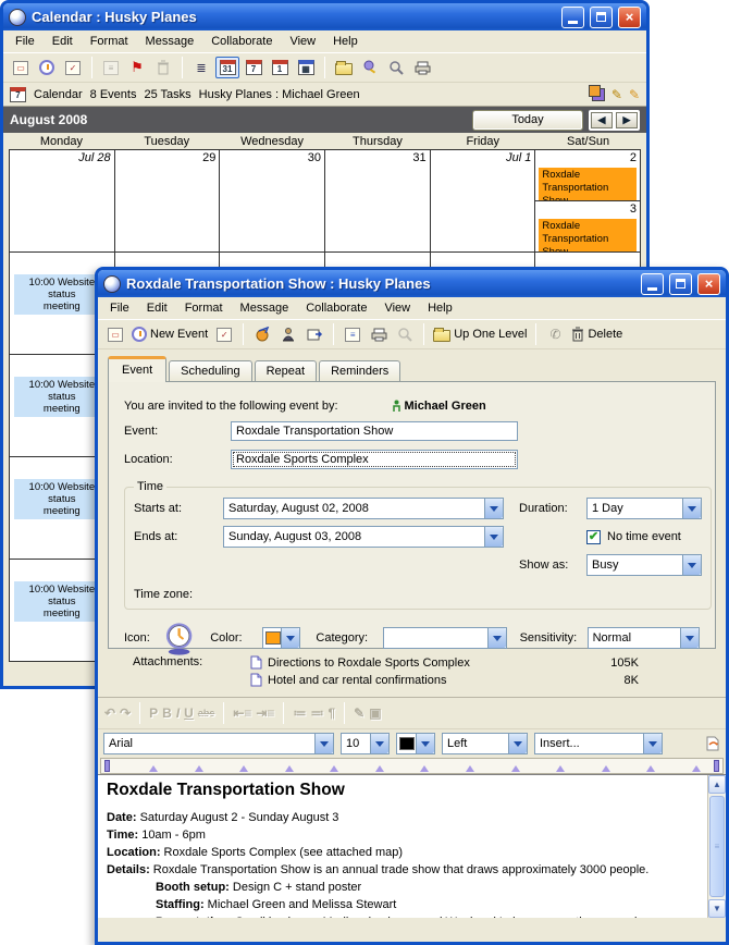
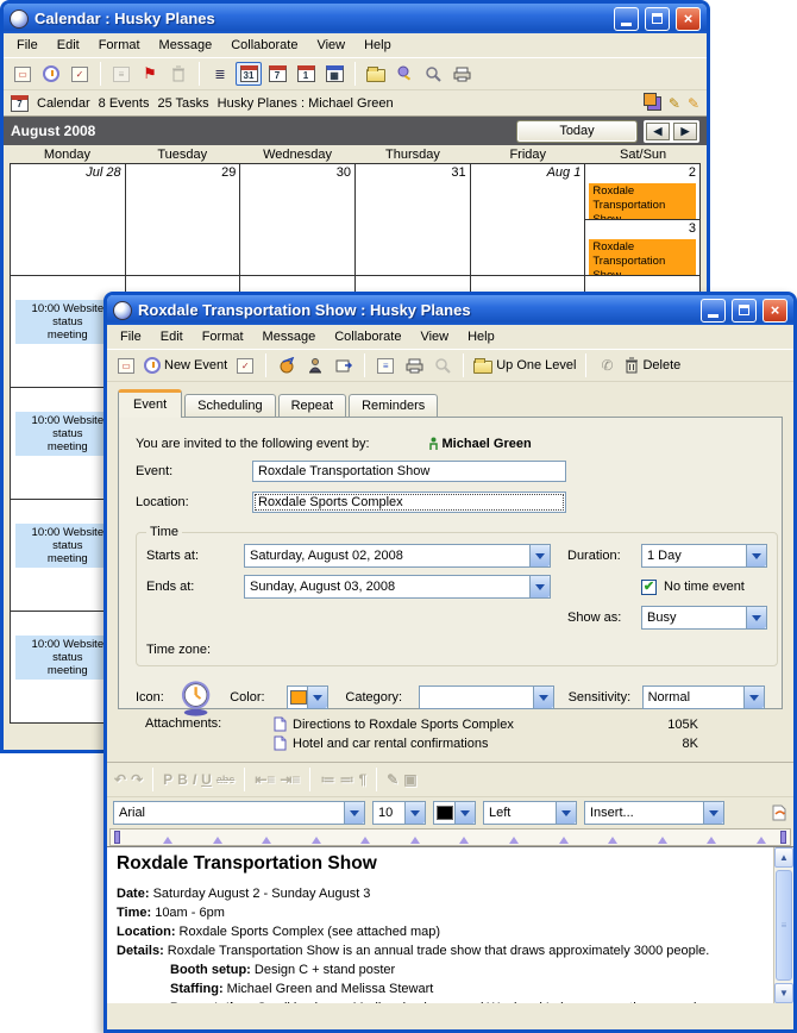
  Calendar : Husky Planes
  ×
  File
  Edit
  Format
  Message
  Collaborate
  View
  Help
  ▭
  ✓
  ≡
  ⚑
  ≣
  31
  7
  1
  ▦
  7
  Calendar
  8 Events
  25 Tasks
  Husky Planes : Michael Green
  ✎
  ✎
  August 2008
  Today
  ◀
  ▶
  Monday
  Tuesday
  Wednesday
  Thursday
  Friday
  Sat/Sun
  Jul 28
  29
  30
  31
- Jul 1
+ Aug 1
  2
  Roxdale
  Transportation
  3
  Roxdale
  Transportation
  10:00 Website
  status
  meeting
  10:00 Website
  status
  meeting
  10:00 Website
  status
  meeting
  10:00 Website
  status
  meeting
  Roxdale Transportation Show : Husky Planes
  ×
  File
  Edit
  Format
  Message
  Collaborate
  View
  Help
  ▭
  New Event
  ✓
  ≡
  Up One Level
  ✆
  Delete
  Event
  Scheduling
  Repeat
  Reminders
  You are invited to the following event by:
  Michael Green
  Event:
  Roxdale Transportation Show
  Location:
  Roxdale Sports Complex
  Time
  Starts at:
  Saturday, August 02, 2008
  Duration:
  1 Day
  Ends at:
  Sunday, August 03, 2008
  ✔
  No time event
  Show as:
  Busy
  Time zone:
  Icon:
  Color:
  Category:
  Sensitivity:
  Normal
  Attachments:
  Directions to Roxdale Sports Complex
  105K
  Hotel and car rental confirmations
  8K
  ↶
  ↷
  P
  B
  I
  U
  abc
  ⇤≡
  ⇥≡
  ≔
  ≕
  ¶
  ✎
  ▣
  Arial
  10
  Left
  Insert...
  Roxdale Transportation Show
  Date: Saturday August 2 - Sunday August 3
  Time: 10am - 6pm
  Location: Roxdale Sports Complex (see attached map)
  Details: Roxdale Transportation Show is an annual trade show that draws approximately 3000 people.
  Booth setup: Design C + stand poster
  Staffing: Michael Green and Melissa Stewart
  ▲
  ≡
  ▼
